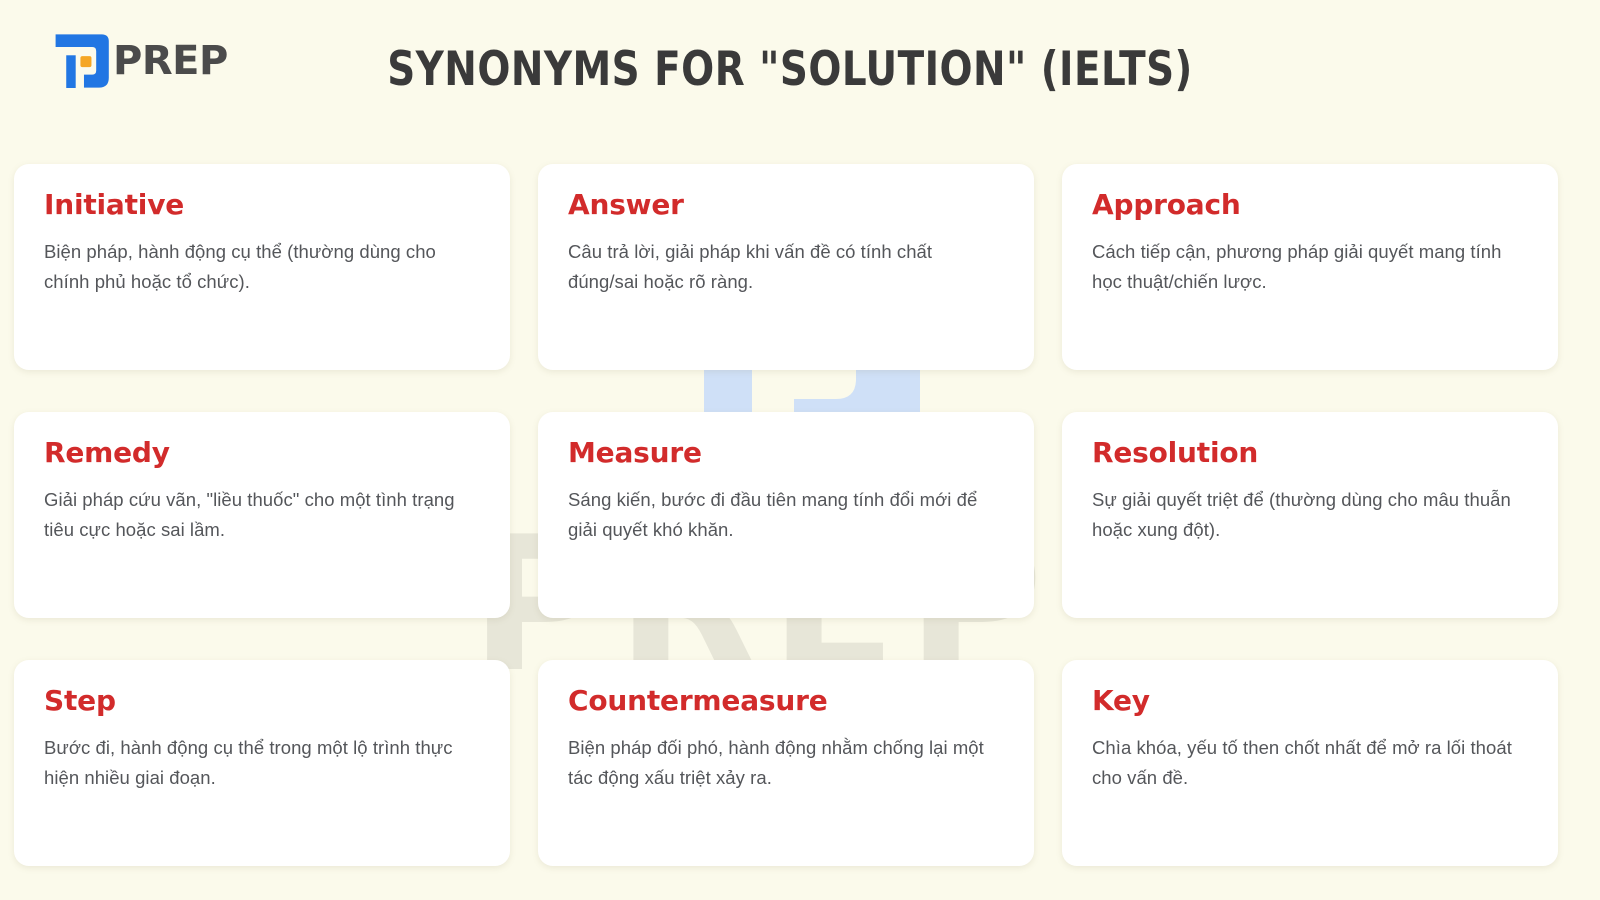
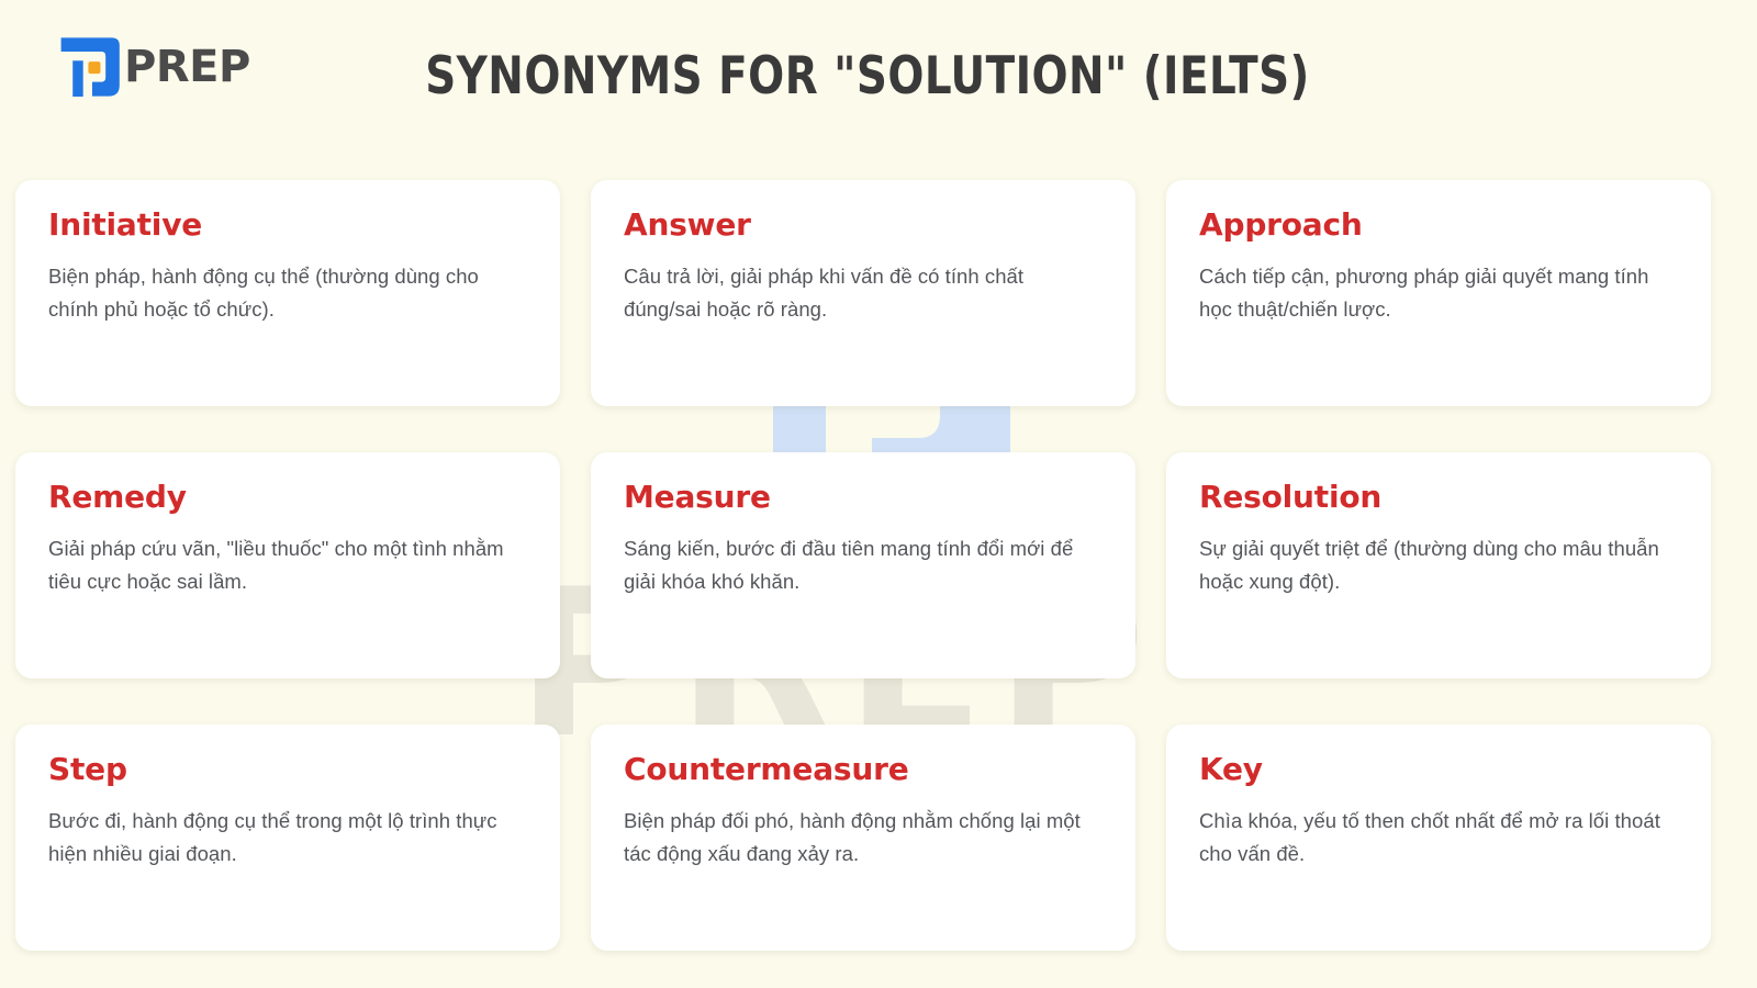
  PREP
  SYNONYMS FOR "SOLUTION" (IELTS)
  Initiative
  Biện pháp, hành động cụ thể (thường dùng cho chính phủ hoặc tổ chức).
  Answer
  Câu trả lời, giải pháp khi vấn đề có tính chất đúng/sai hoặc rõ ràng.
  Approach
  Cách tiếp cận, phương pháp giải quyết mang tính học thuật/chiến lược.
  Remedy
- Giải pháp cứu vãn, "liều thuốc" cho một tình trạng tiêu cực hoặc sai lầm.
+ Giải pháp cứu vãn, "liều thuốc" cho một tình nhằm tiêu cực hoặc sai lầm.
  Measure
- Sáng kiến, bước đi đầu tiên mang tính đổi mới để giải quyết khó khăn.
+ Sáng kiến, bước đi đầu tiên mang tính đổi mới để giải khóa khó khăn.
  Resolution
  Sự giải quyết triệt để (thường dùng cho mâu thuẫn hoặc xung đột).
  Step
  Bước đi, hành động cụ thể trong một lộ trình thực hiện nhiều giai đoạn.
  Countermeasure
- Biện pháp đối phó, hành động nhằm chống lại một tác động xấu triệt xảy ra.
+ Biện pháp đối phó, hành động nhằm chống lại một tác động xấu đang xảy ra.
  Key
  Chìa khóa, yếu tố then chốt nhất để mở ra lối thoát cho vấn đề.
